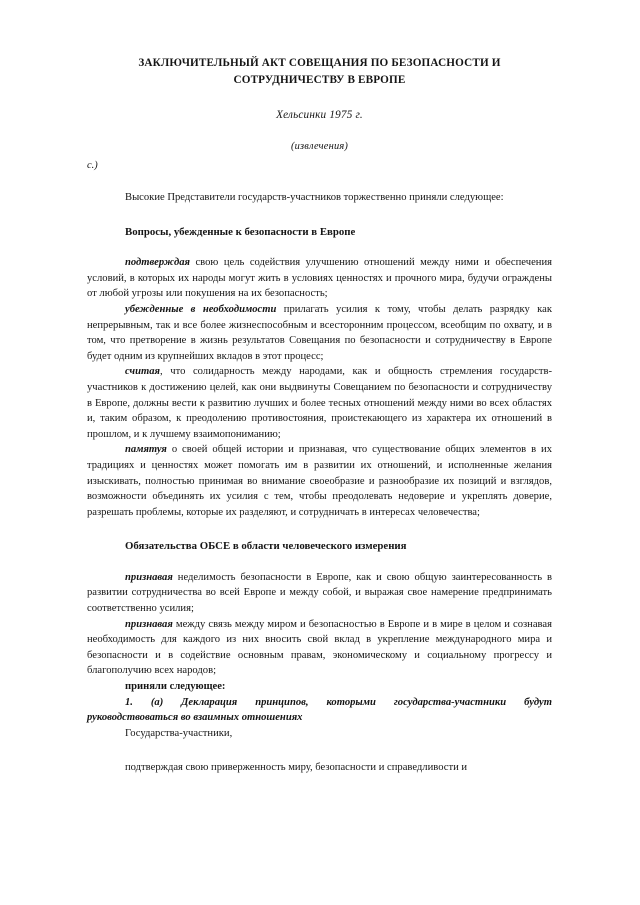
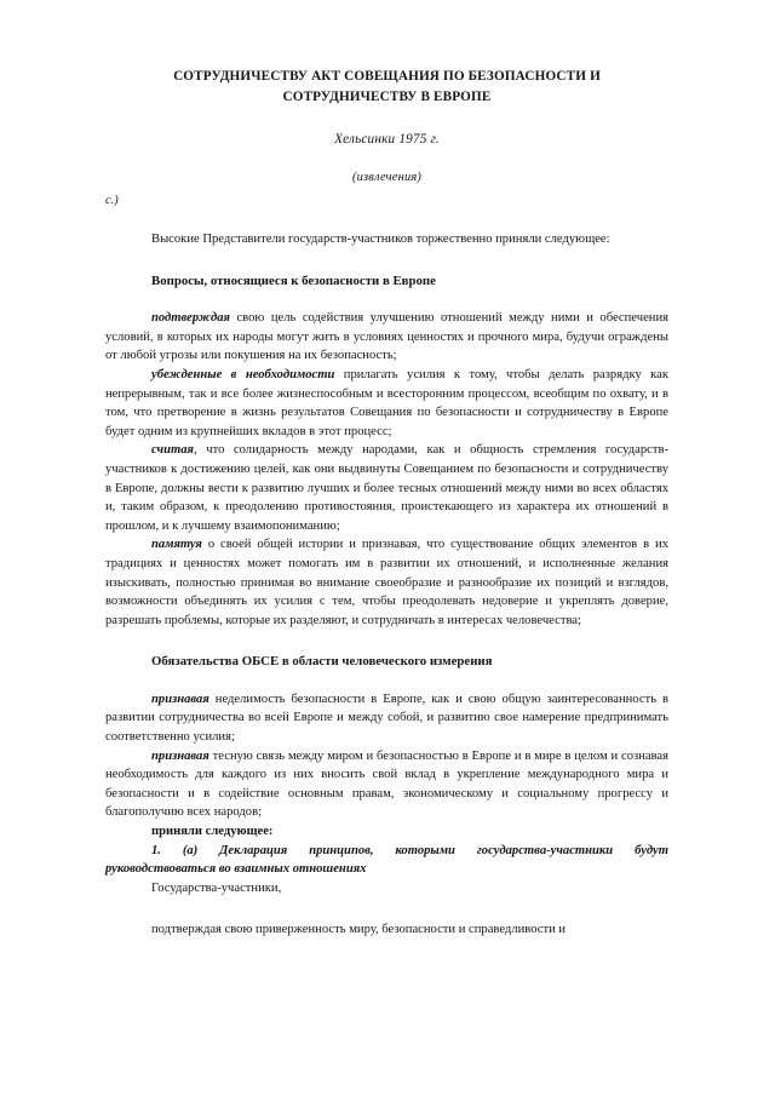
- ЗАКЛЮЧИТЕЛЬНЫЙ АКТ СОВЕЩАНИЯ ПО БЕЗОПАСНОСТИ И
+ СОТРУДНИЧЕСТВУ АКТ СОВЕЩАНИЯ ПО БЕЗОПАСНОСТИ И
  СОТРУДНИЧЕСТВУ В ЕВРОПЕ
  Хельсинки 1975 г.
  (извлечения)
  с.)
  Высокие Представители государств-участников торжественно приняли следующее:
- Вопросы, убежденные к безопасности в Европе
+ Вопросы, относящиеся к безопасности в Европе
  подтверждая свою цель содействия улучшению отношений между ними и обеспечения условий, в которых их народы могут жить в условиях ценностях и прочного мира, будучи ограждены от любой угрозы или покушения на их безопасность;
  убежденные в необходимости прилагать усилия к тому, чтобы делать разрядку как непрерывным, так и все более жизнеспособным и всесторонним процессом, всеобщим по охвату, и в том, что претворение в жизнь результатов Совещания по безопасности и сотрудничеству в Европе будет одним из крупнейших вкладов в этот процесс;
  считая, что солидарность между народами, как и общность стремления государств-участников к достижению целей, как они выдвинуты Совещанием по безопасности и сотрудничеству в Европе, должны вести к развитию лучших и более тесных отношений между ними во всех областях и, таким образом, к преодолению противостояния, проистекающего из характера их отношений в прошлом, и к лучшему взаимопониманию;
  памятуя о своей общей истории и признавая, что существование общих элементов в их традициях и ценностях может помогать им в развитии их отношений, и исполненные желания изыскивать, полностью принимая во внимание своеобразие и разнообразие их позиций и взглядов, возможности объединять их усилия с тем, чтобы преодолевать недоверие и укреплять доверие, разрешать проблемы, которые их разделяют, и сотрудничать в интересах человечества;
  Обязательства ОБСЕ в области человеческого измерения
- признавая неделимость безопасности в Европе, как и свою общую заинтересованность в развитии сотрудничества во всей Европе и между собой, и выражая свое намерение предпринимать соответственно усилия;
+ признавая неделимость безопасности в Европе, как и свою общую заинтересованность в развитии сотрудничества во всей Европе и между собой, и развитию свое намерение предпринимать соответственно усилия;
- признавая между связь между миром и безопасностью в Европе и в мире в целом и сознавая необходимость для каждого из них вносить свой вклад в укрепление международного мира и безопасности и в содействие основным правам, экономическому и социальному прогрессу и благополучию всех народов;
+ признавая тесную связь между миром и безопасностью в Европе и в мире в целом и сознавая необходимость для каждого из них вносить свой вклад в укрепление международного мира и безопасности и в содействие основным правам, экономическому и социальному прогрессу и благополучию всех народов;
  приняли следующее:
  1. (а) Декларация принципов, которыми государства-участники будут руководствоваться во взаимных отношениях
  Государства-участники,
  подтверждая свою приверженность миру, безопасности и справедливости и
